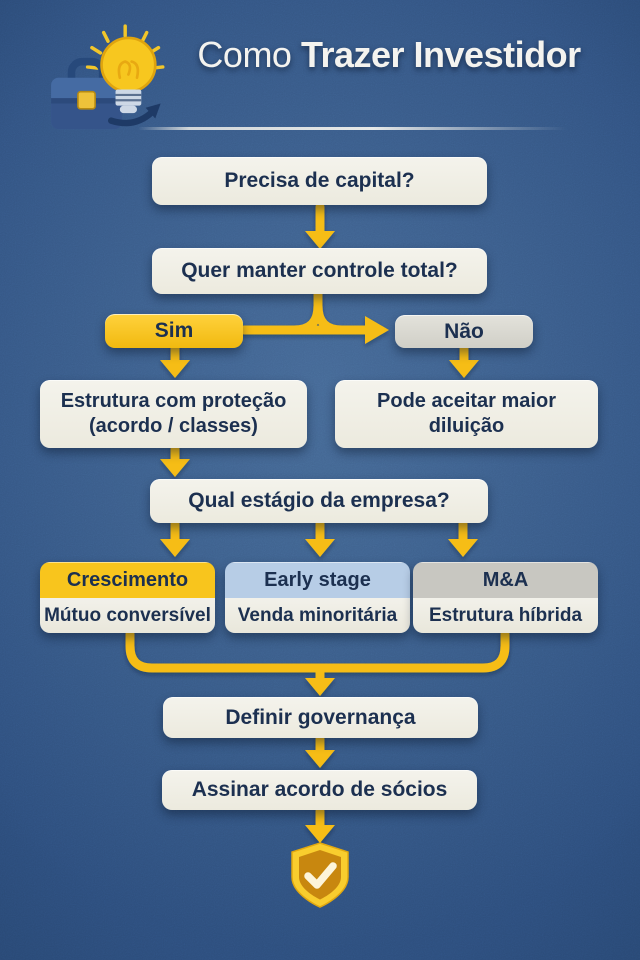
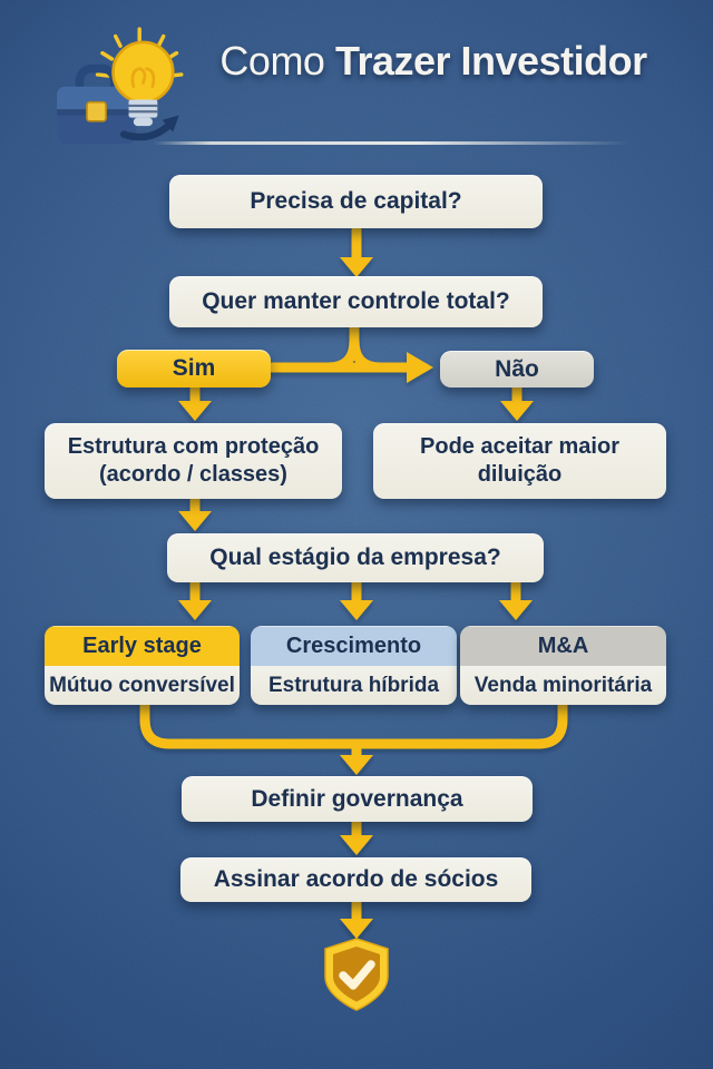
  Como Trazer Investidor
  Precisa de capital?
  Quer manter controle total?
  Sim
  Não
  Estrutura com proteção
  (acordo / classes)
  Pode aceitar maior diluição
  Qual estágio da empresa?
- Crescimento
+ Early stage
  Mútuo conversível
- Early stage
+ Crescimento
- Venda minoritária
+ Estrutura híbrida
  M&A
- Estrutura híbrida
+ Venda minoritária
  Definir governança
  Assinar acordo de sócios
